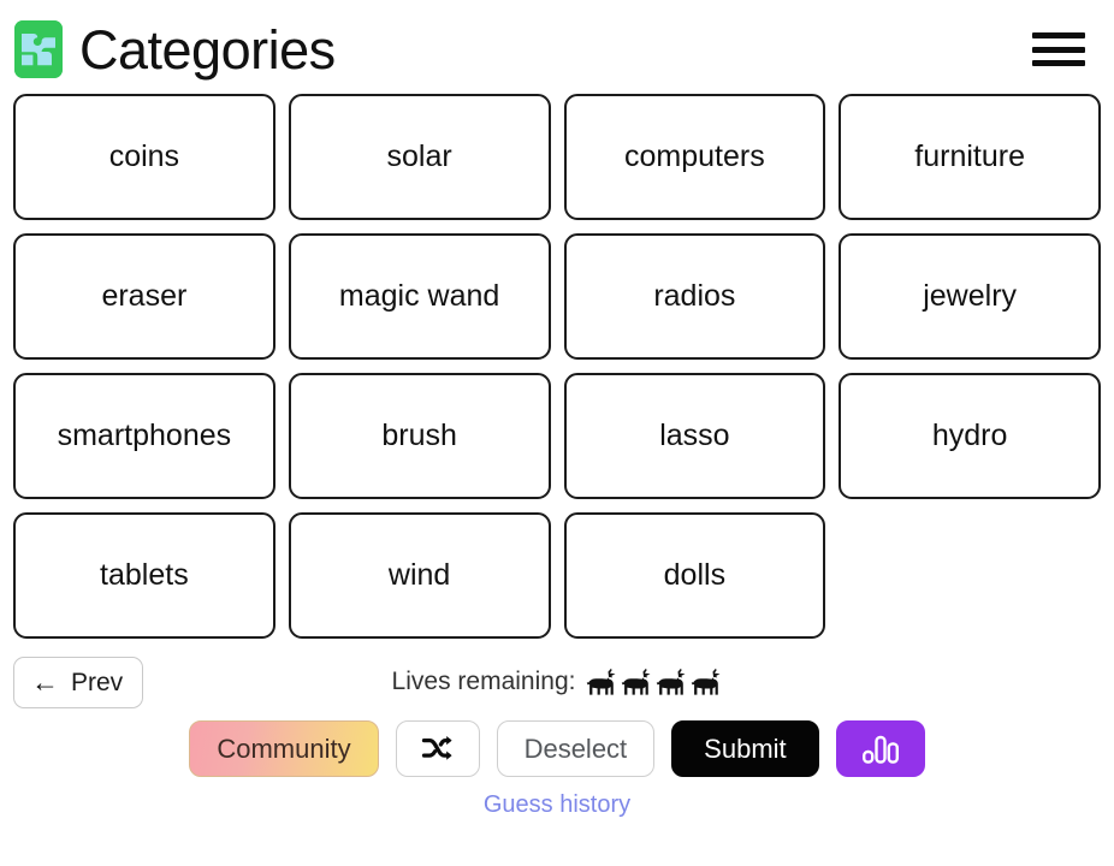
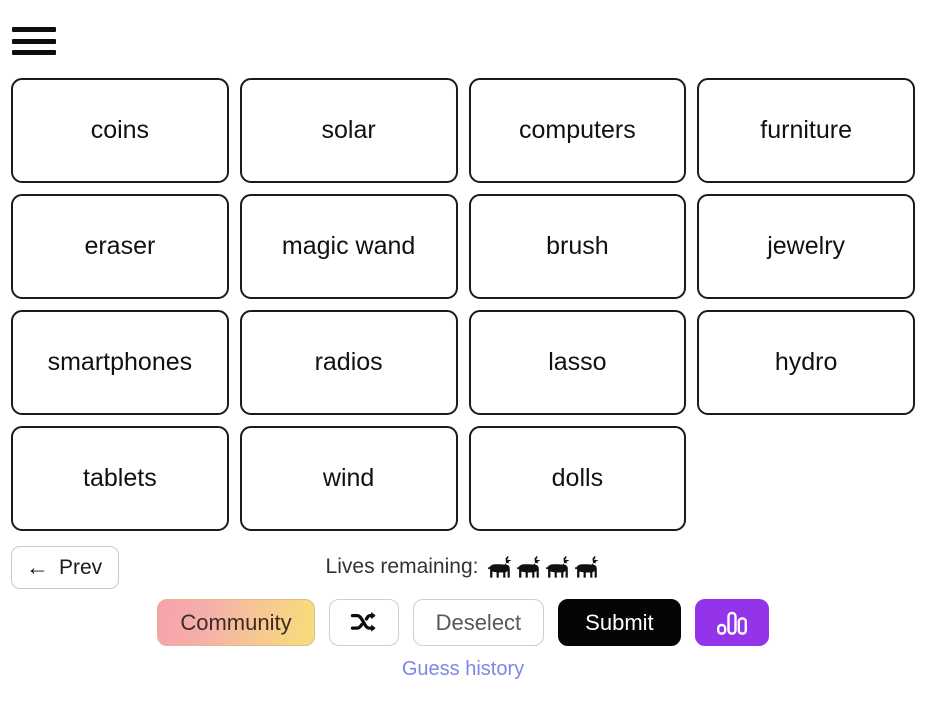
- Categories
  coins
  solar
  computers
  furniture
  eraser
  magic wand
- radios
+ brush
  jewelry
  smartphones
- brush
+ radios
  lasso
  hydro
  tablets
  wind
  dolls
  ←
  Prev
  Lives remaining:
  Community
  Deselect
  Submit
  Guess history
